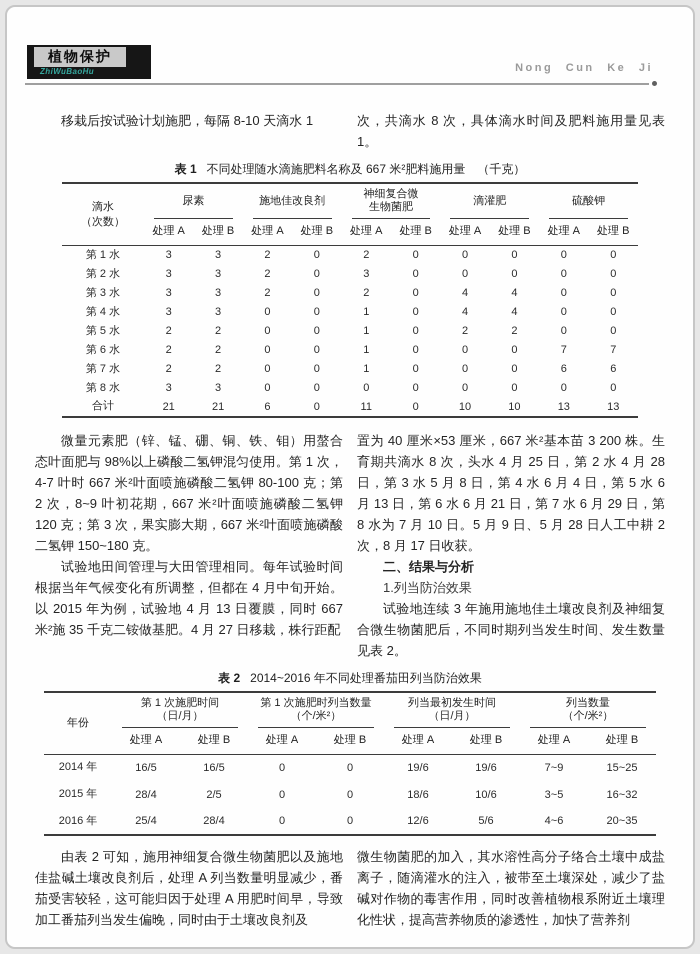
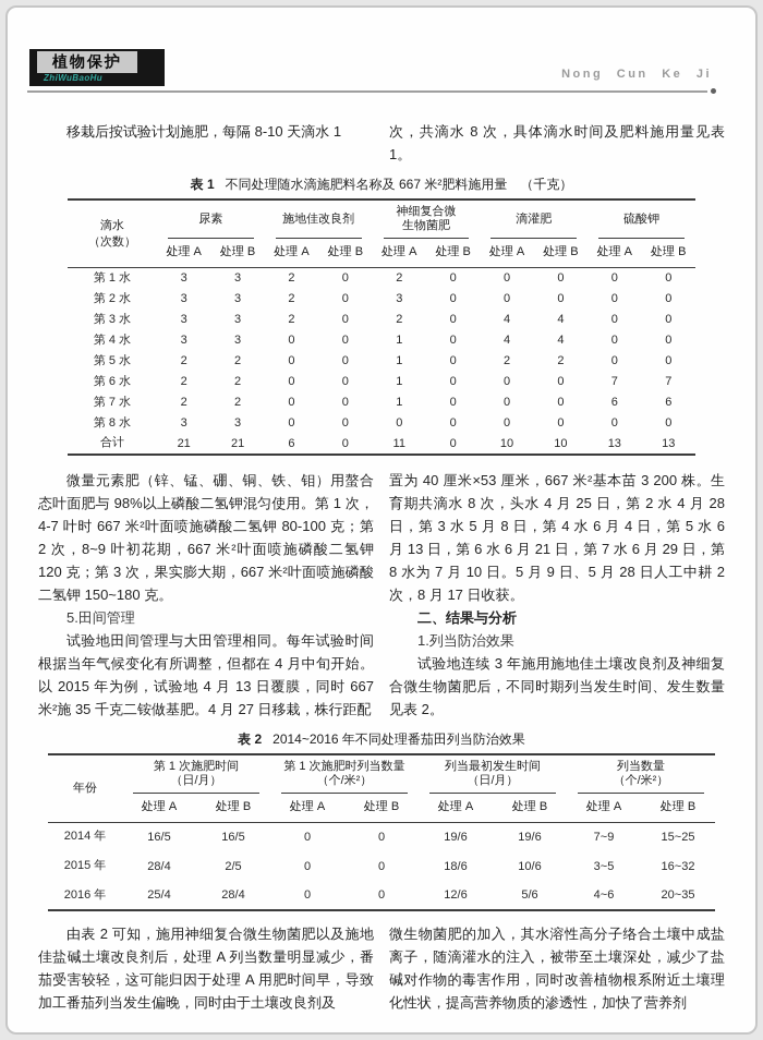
  植物保护
  ZhiWuBaoHu
  Nong Cun Ke Ji
  移栽后按试验计划施肥，每隔 8-10 天滴水 1
  次，共滴水 8 次，具体滴水时间及肥料施用量见表 1。
  表 1 不同处理随水滴施肥料名称及 667 米²肥料施用量 （千克）
  滴水 （次数）	尿素	施地佳改良剂	神细复合微生物菌肥	滴灌肥	硫酸钾
  处理 A	处理 B	处理 A	处理 B	处理 A	处理 B	处理 A	处理 B	处理 A	处理 B
  第 1 水	3	3	2	0	2	0	0	0	0	0
  第 2 水	3	3	2	0	3	0	0	0	0	0
  第 3 水	3	3	2	0	2	0	4	4	0	0
  第 4 水	3	3	0	0	1	0	4	4	0	0
  第 5 水	2	2	0	0	1	0	2	2	0	0
  第 6 水	2	2	0	0	1	0	0	0	7	7
  第 7 水	2	2	0	0	1	0	0	0	6	6
  第 8 水	3	3	0	0	0	0	0	0	0	0
  合计	21	21	6	0	11	0	10	10	13	13
  微量元素肥（锌、锰、硼、铜、铁、钼）用螯合态叶面肥与 98%以上磷酸二氢钾混匀使用。第 1 次，4-7 叶时 667 米²叶面喷施磷酸二氢钾 80-100 克；第 2 次，8~9 叶初花期，667 米²叶面喷施磷酸二氢钾 120 克；第 3 次，果实膨大期，667 米²叶面喷施磷酸二氢钾 150~180 克。
+ 5.田间管理
  试验地田间管理与大田管理相同。每年试验时间根据当年气候变化有所调整，但都在 4 月中旬开始。以 2015 年为例，试验地 4 月 13 日覆膜，同时 667 米²施 35 千克二铵做基肥。4 月 27 日移栽，株行距配
  置为 40 厘米×53 厘米，667 米²基本苗 3 200 株。生育期共滴水 8 次，头水 4 月 25 日，第 2 水 4 月 28 日，第 3 水 5 月 8 日，第 4 水 6 月 4 日，第 5 水 6 月 13 日，第 6 水 6 月 21 日，第 7 水 6 月 29 日，第 8 水为 7 月 10 日。5 月 9 日、5 月 28 日人工中耕 2 次，8 月 17 日收获。
  二、结果与分析
  1.列当防治效果
  试验地连续 3 年施用施地佳土壤改良剂及神细复合微生物菌肥后，不同时期列当发生时间、发生数量见表 2。
  表 2 2014~2016 年不同处理番茄田列当防治效果
  年份	第 1 次施肥时间（日/月）	第 1 次施肥时列当数量（个/米²）	列当最初发生时间（日/月）	列当数量（个/米²）
  处理 A	处理 B	处理 A	处理 B	处理 A	处理 B	处理 A	处理 B
  2014 年	16/5	16/5	0	0	19/6	19/6	7~9	15~25
  2015 年	28/4	2/5	0	0	18/6	10/6	3~5	16~32
  2016 年	25/4	28/4	0	0	12/6	5/6	4~6	20~35
  由表 2 可知，施用神细复合微生物菌肥以及施地佳盐碱土壤改良剂后，处理 A 列当数量明显减少，番茄受害较轻，这可能归因于处理 A 用肥时间早，导致加工番茄列当发生偏晚，同时由于土壤改良剂及
  微生物菌肥的加入，其水溶性高分子络合土壤中成盐离子，随滴灌水的注入，被带至土壤深处，减少了盐碱对作物的毒害作用，同时改善植物根系附近土壤理化性状，提高营养物质的渗透性，加快了营养剂
